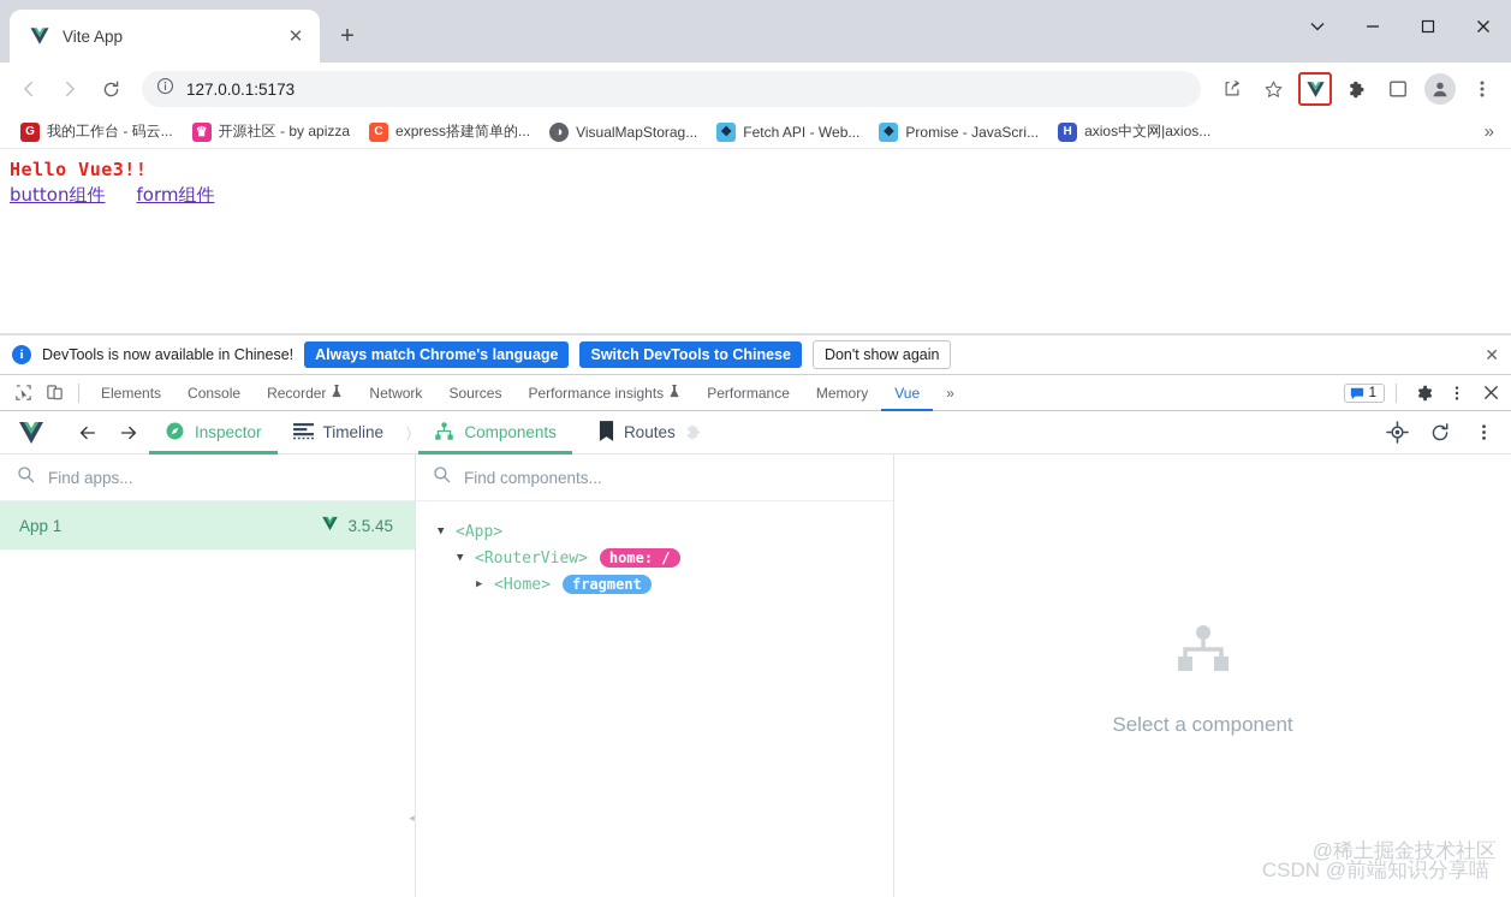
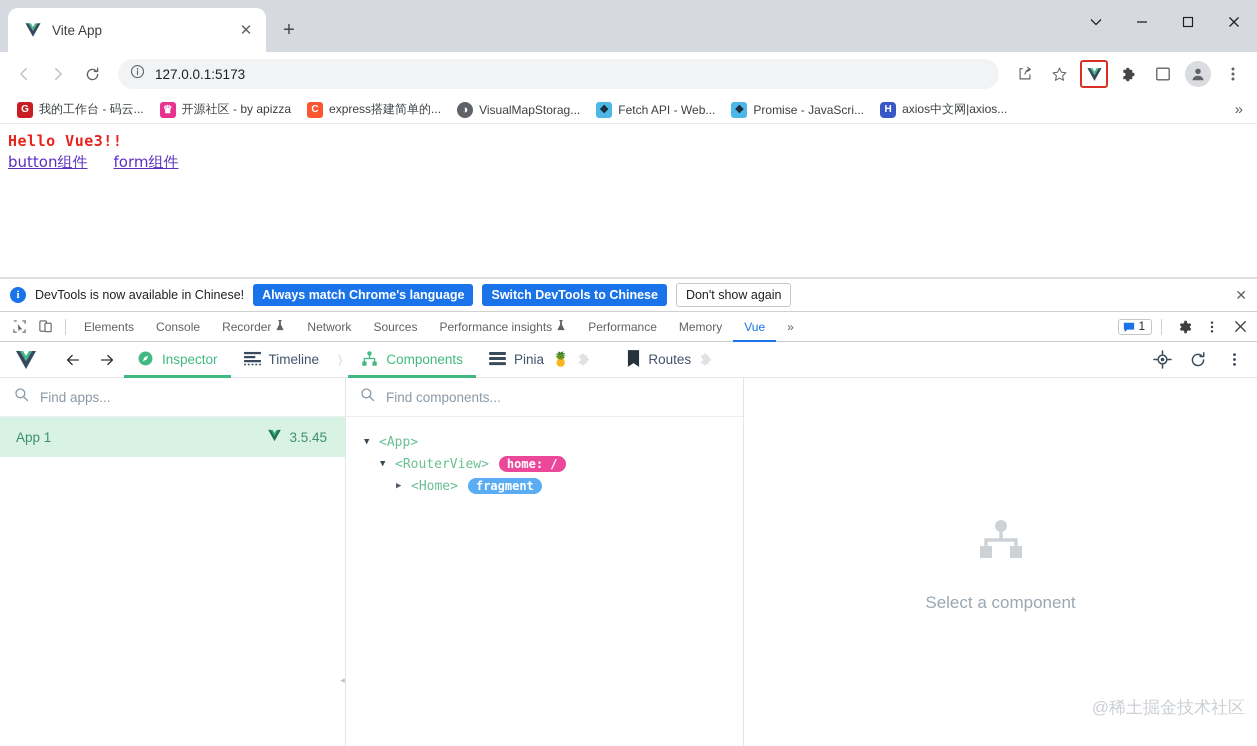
  Vite App
  ✕
  +
  127.0.0.1:5173
  G
  我的工作台 - 码云...
  ♛
  开源社区 - by apizza
  C
  express搭建简单的...
  ◑
  VisualMapStorag...
  ❖
  Fetch API - Web...
  ❖
  Promise - JavaScri...
  H
  axios中文网|axios...
  »
  Hello Vue3!!
  button组件
  form组件
  i
  DevTools is now available in Chinese!
  Always match Chrome's language
  Switch DevTools to Chinese
  Don't show again
  ✕
  Elements
  Console
  Recorder
  Network
  Sources
  Performance insights
  Performance
  Memory
  Vue
  »
  1
  Inspector
  Timeline
  〉
  Components
+ Pinia
+ 🍍
  Routes
  Find apps...
  App 1
  3.5.45
  ◂
  Find components...
  ▼
  <App>
  ▼
  <RouterView>
  home: /
  ▶
  <Home>
  fragment
  Select a component
  @稀土掘金技术社区
- CSDN @前端知识分享喵
